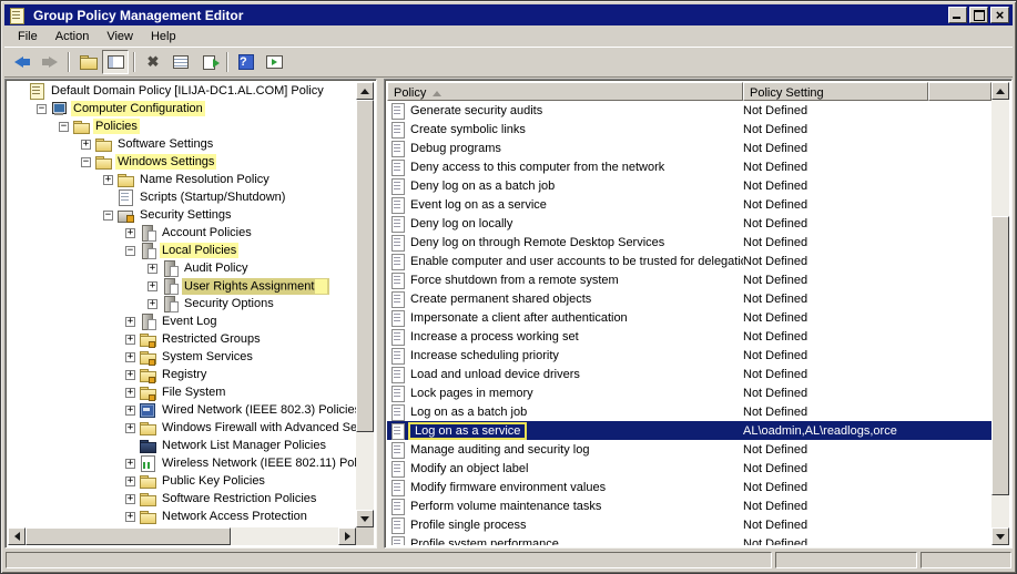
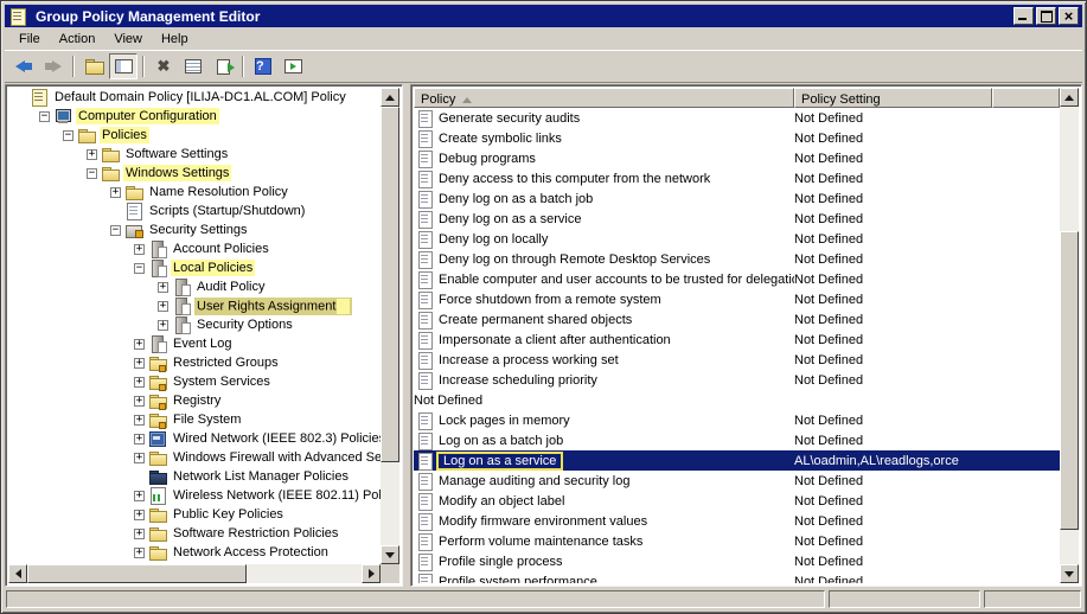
  Group Policy Management Editor
  File
  Action
  View
  Help
  Default Domain Policy [ILIJA-DC1.AL.COM] Policy
  −
  Computer Configuration
  −
  Policies
  +
  Software Settings
  −
  Windows Settings
  +
  Name Resolution Policy
  Scripts (Startup/Shutdown)
  −
  Security Settings
  +
  Account Policies
  −
  Local Policies
  +
  Audit Policy
  +
  User Rights Assignment
  +
  Security Options
  +
  Event Log
  +
  Restricted Groups
  +
  System Services
  +
  Registry
  +
  File System
  +
  Wired Network (IEEE 802.3) Policie
  +
  Windows Firewall with Advanced Se
  Network List Manager Policies
  +
  Wireless Network (IEEE 802.11) Po
  +
  Public Key Policies
  +
  Software Restriction Policies
  +
  Network Access Protection
  Policy
  Policy Setting
  Generate security audits
  Not Defined
  Create symbolic links
  Not Defined
  Debug programs
  Not Defined
  Deny access to this computer from the network
  Not Defined
  Deny log on as a batch job
  Not Defined
- Event log on as a service
+ Deny log on as a service
  Not Defined
  Deny log on locally
  Not Defined
  Deny log on through Remote Desktop Services
  Not Defined
  Enable computer and user accounts to be trusted for delegati
  Not Defined
  Force shutdown from a remote system
  Not Defined
  Create permanent shared objects
  Not Defined
  Impersonate a client after authentication
  Not Defined
  Increase a process working set
  Not Defined
  Increase scheduling priority
  Not Defined
- Load and unload device drivers
  Not Defined
  Lock pages in memory
  Not Defined
  Log on as a batch job
  Not Defined
  Log on as a service
  AL\oadmin,AL\readlogs,orce
  Manage auditing and security log
  Not Defined
  Modify an object label
  Not Defined
  Modify firmware environment values
  Not Defined
  Perform volume maintenance tasks
  Not Defined
  Profile single process
  Not Defined
  Profile system performance
  Not Defined
